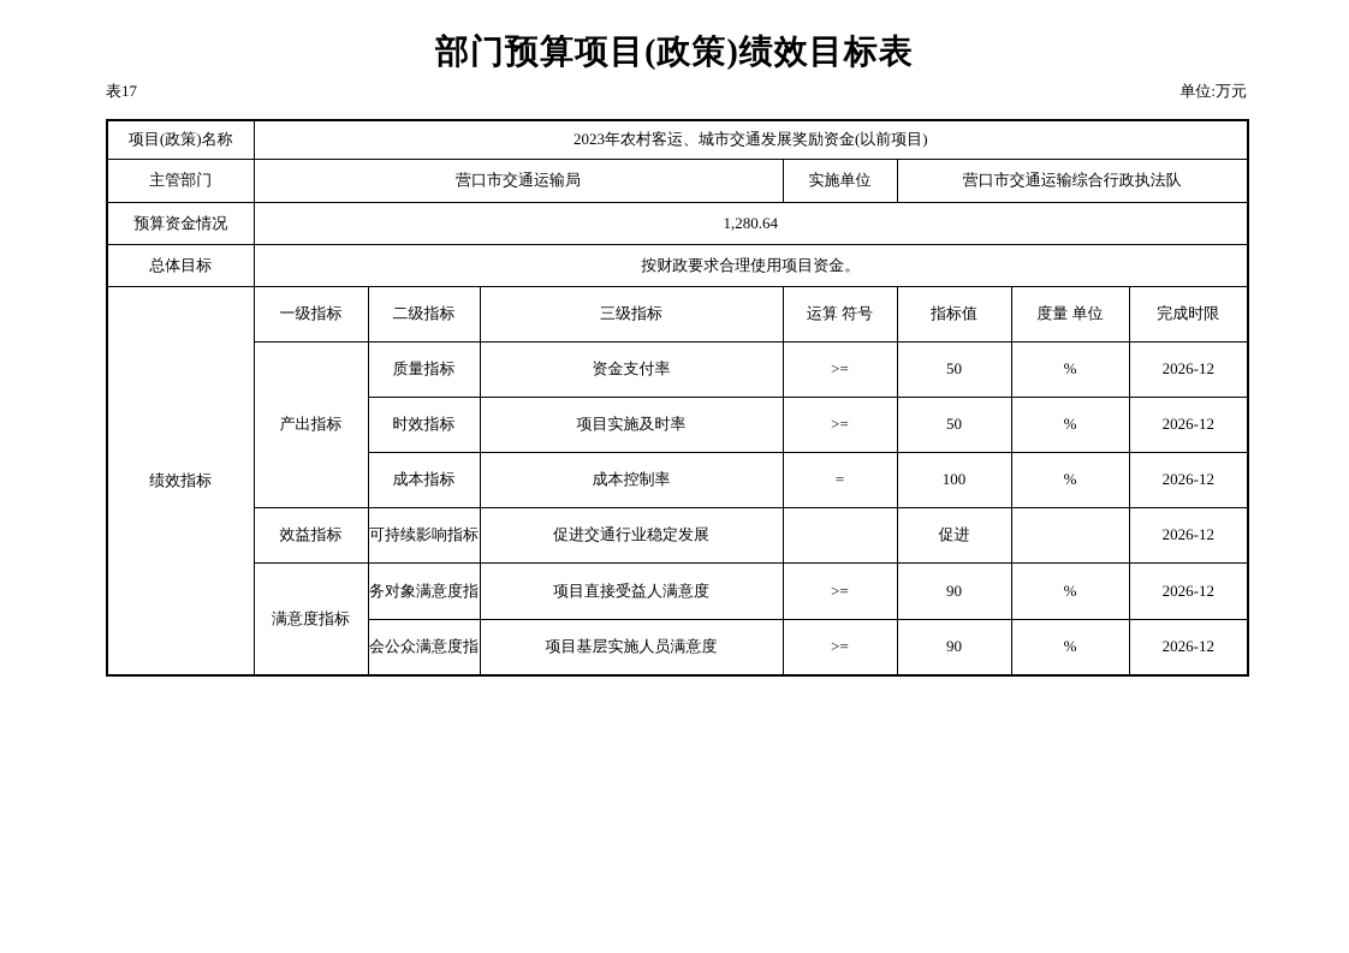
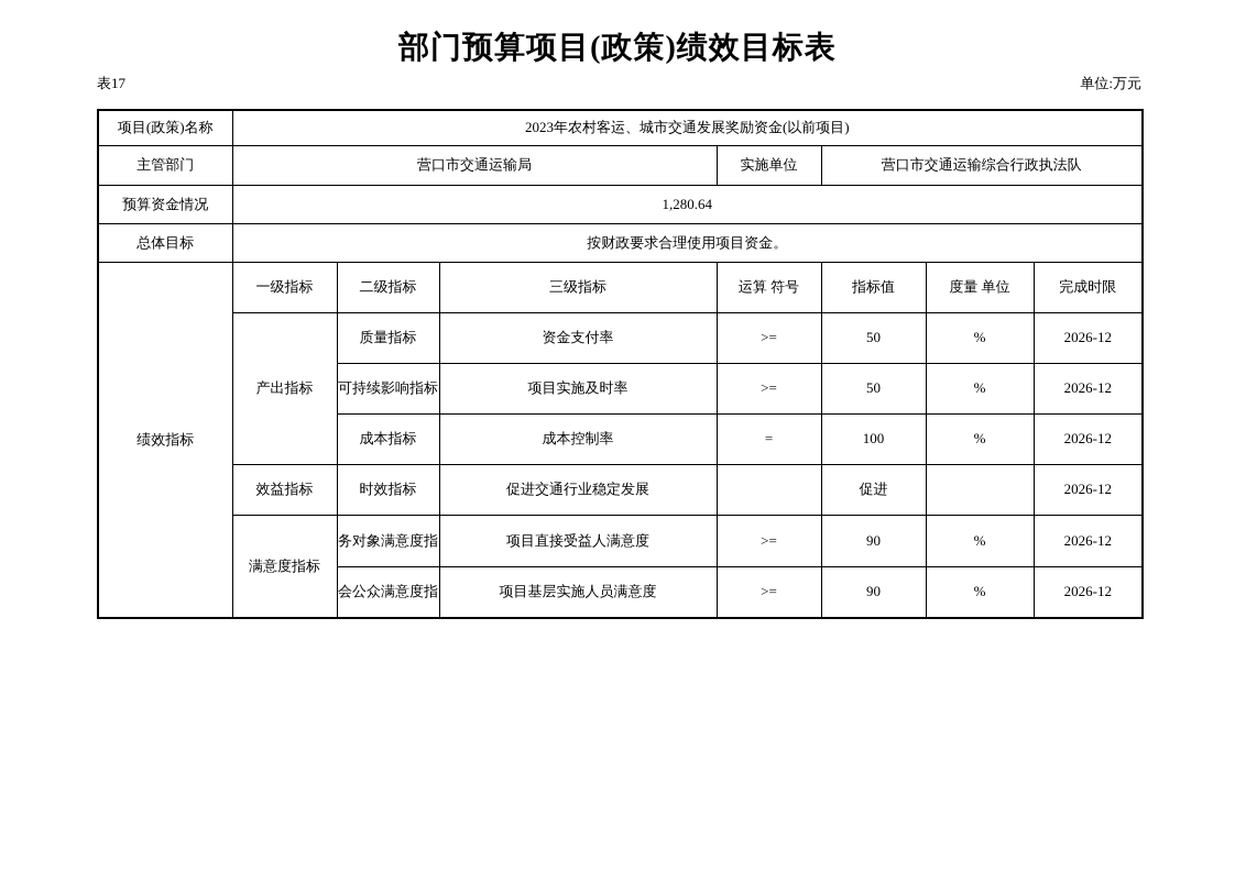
  部门预算项目(政策)绩效目标表
  表17
  单位:万元
  项目(政策)名称	2023年农村客运、城市交通发展奖励资金(以前项目)
  主管部门	营口市交通运输局	实施单位	营口市交通运输综合行政执法队
  预算资金情况	1,280.64
  总体目标	按财政要求合理使用项目资金。
  绩效指标	一级指标	二级指标	三级指标	运算 符号	指标值	度量 单位	完成时限
  产出指标	质量指标	资金支付率	>=	50	%	2026-12
- 时效指标	项目实施及时率	>=	50	%	2026-12
+ 可持续影响指标	项目实施及时率	>=	50	%	2026-12
  成本指标	成本控制率	=	100	%	2026-12
- 效益指标	可持续影响指标	促进交通行业稳定发展		促进		2026-12
+ 效益指标	时效指标	促进交通行业稳定发展		促进		2026-12
  满意度指标	务对象满意度指	项目直接受益人满意度	>=	90	%	2026-12
  会公众满意度指	项目基层实施人员满意度	>=	90	%	2026-12
